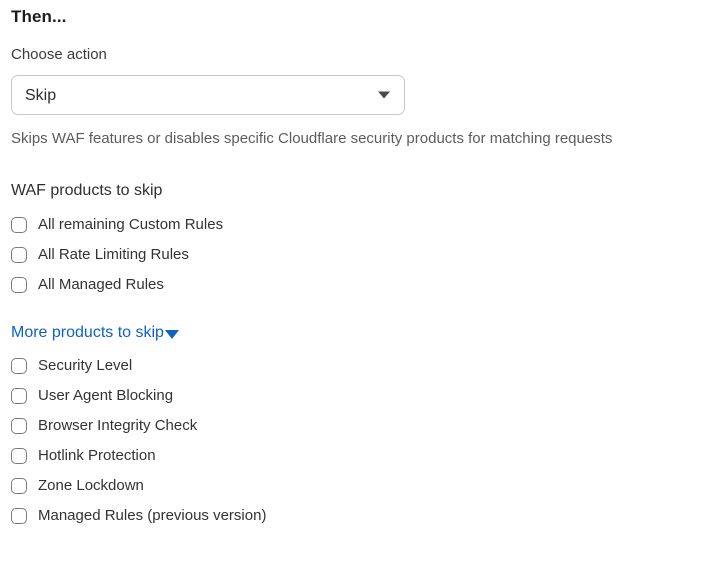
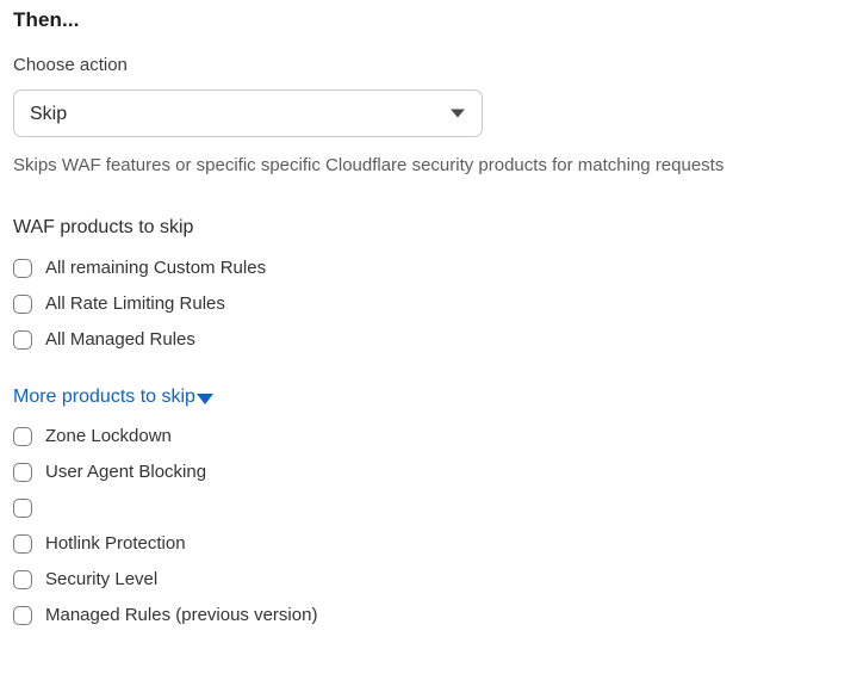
  Then...
  Choose action
  Skip
- Skips WAF features or disables specific Cloudflare security products for matching requests
+ Skips WAF features or specific specific Cloudflare security products for matching requests
  WAF products to skip
  All remaining Custom Rules
  All Rate Limiting Rules
  All Managed Rules
  More products to skip
- Security Level
+ Zone Lockdown
  User Agent Blocking
- Browser Integrity Check
  Hotlink Protection
- Zone Lockdown
+ Security Level
  Managed Rules (previous version)
